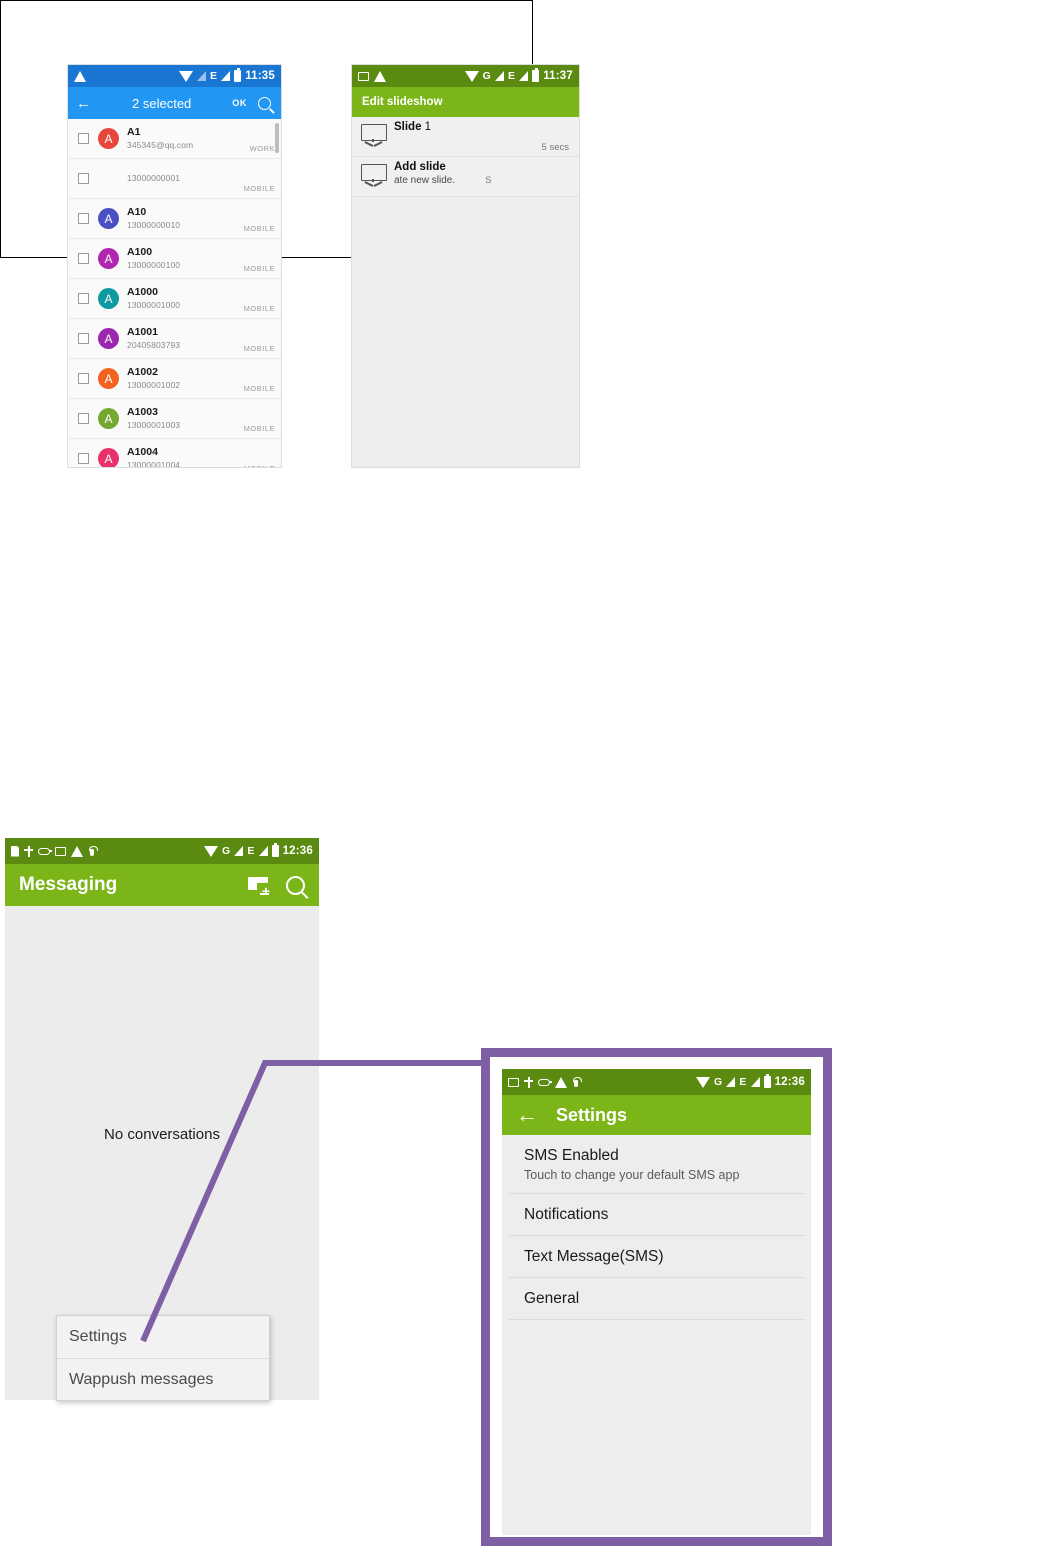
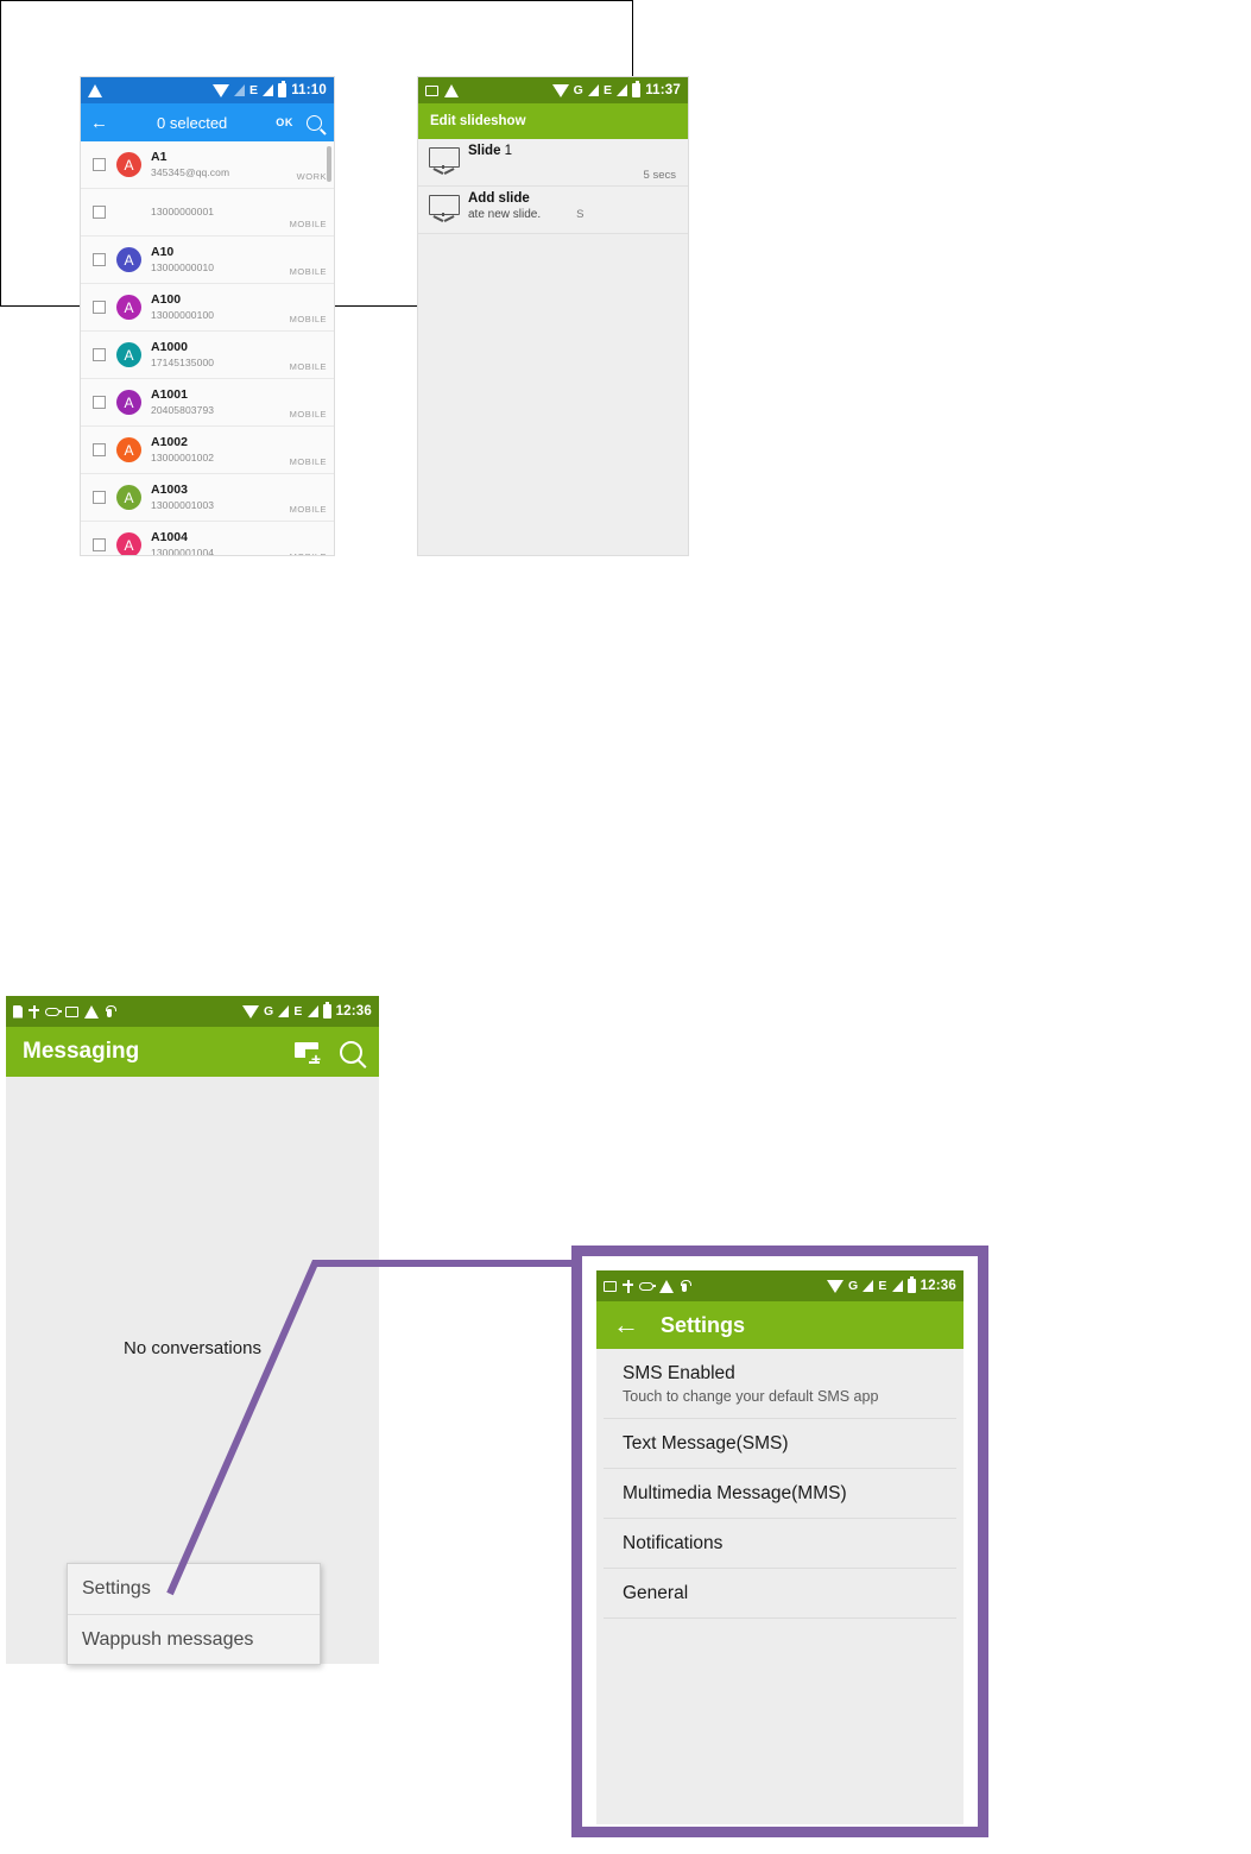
  E
- 11:35
+ 11:10
  ←
- 2 selected
+ 0 selected
  OK
  A
  A1
  345345@qq.com
  WORK
  13000000001
  MOBILE
  A
  A10
  13000000010
  MOBILE
  A
  A100
  13000000100
  MOBILE
  A
  A1000
- 13000001000
+ 17145135000
  MOBILE
  A
  A1001
  20405803793
  MOBILE
  A
  A1002
  13000001002
  MOBILE
  A
  A1003
  13000001003
  MOBILE
  A
  A1004
  13000001004
  G
  E
  11:37
  Edit slideshow
  Slide 1
  5 secs
  Add slide
  ate new slide. S
  G
  E
  12:36
  Messaging
  +
  No conversations
  Settings
  Wappush messages
  G
  E
  12:36
  ←
  Settings
  SMS Enabled
  Touch to change your default SMS app
- Notifications
+ Text Message(SMS)
+ Multimedia Message(MMS)
- Text Message(SMS)
+ Notifications
  General
